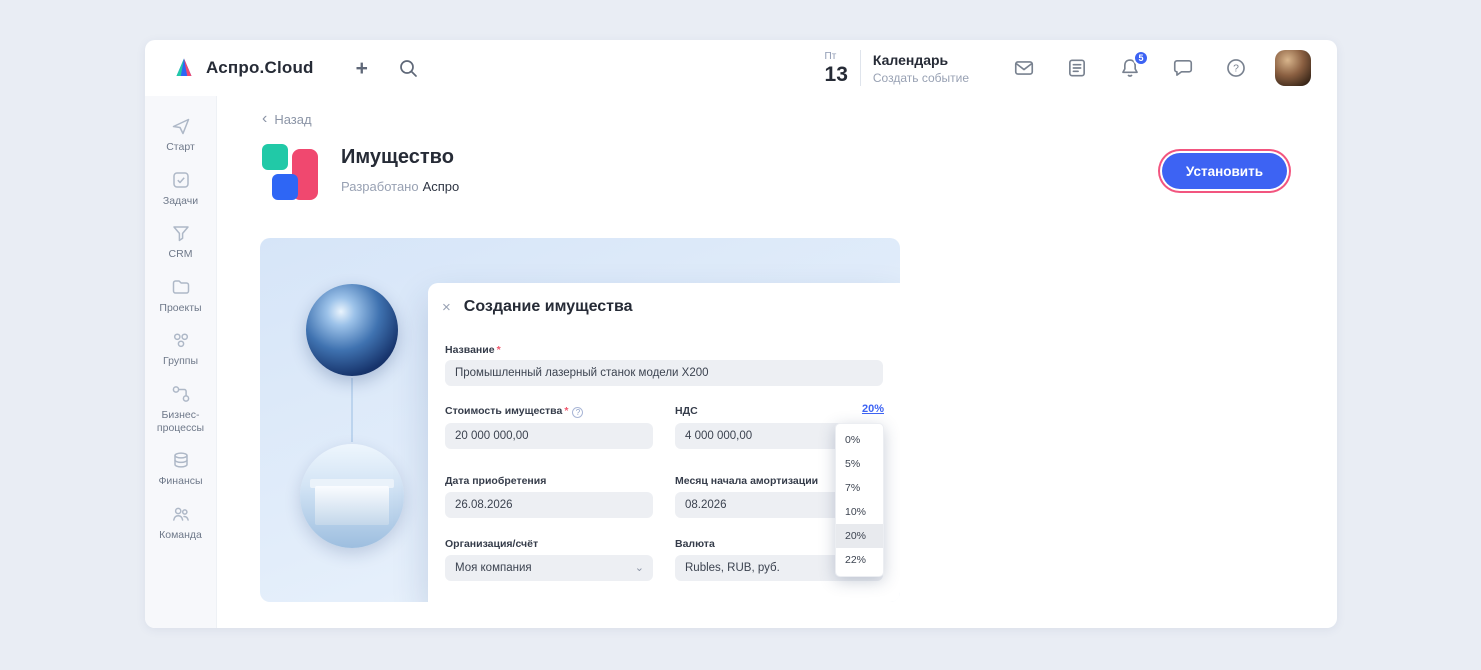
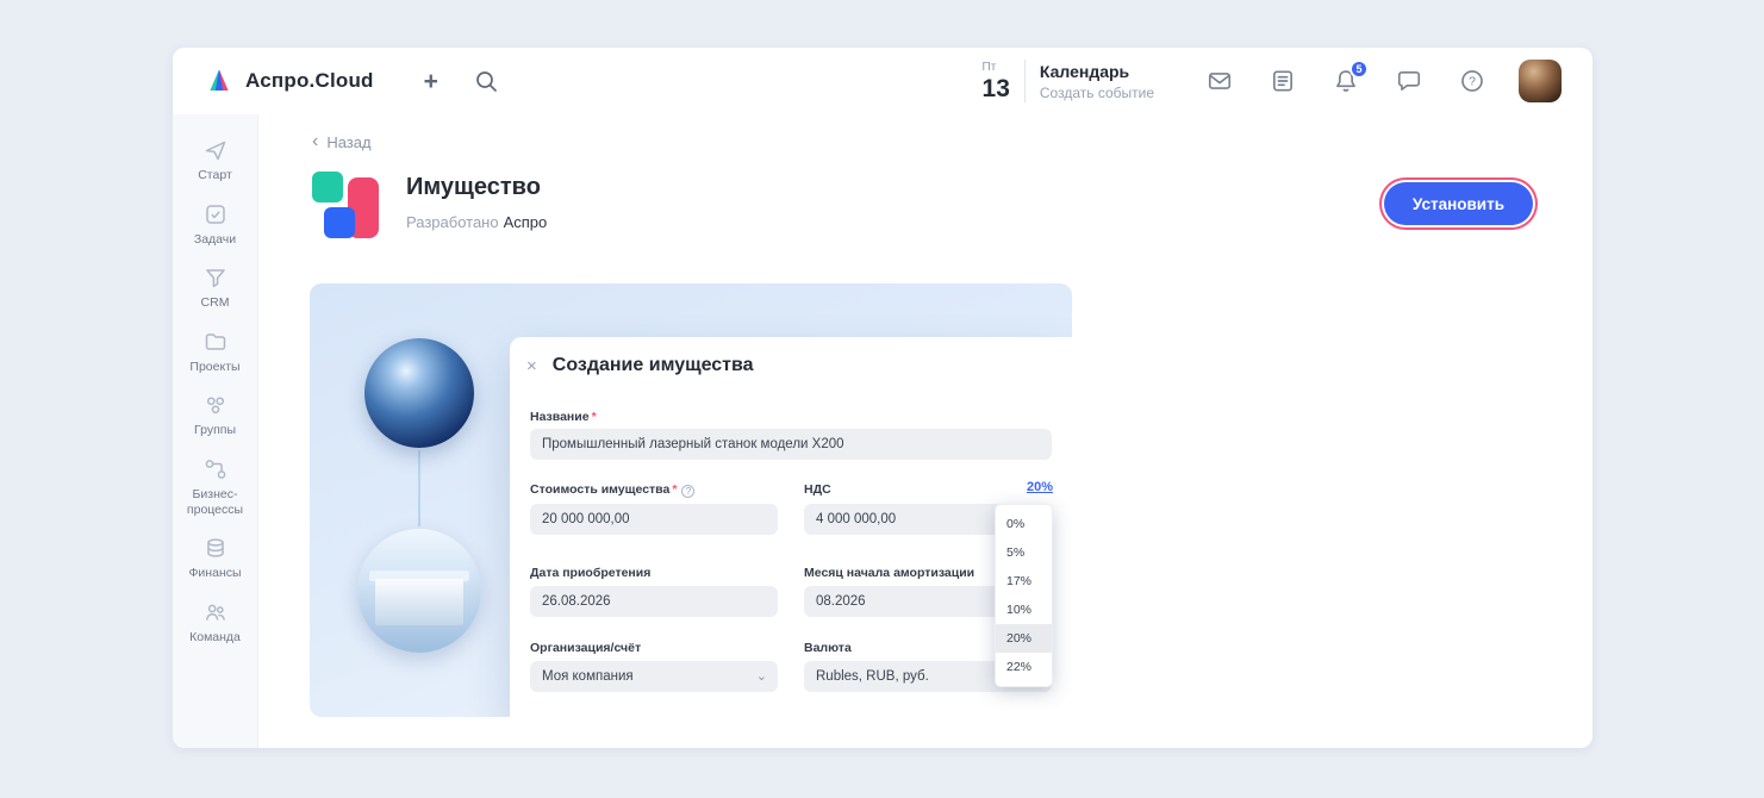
  Аспро.Cloud
  +
  Пт
  13
  Календарь
  Создать событие
  5
  ?
  Старт
  Задачи
  CRM
  Проекты
  Группы
  Бизнес-процессы
  Финансы
  Команда
  ‹
  Назад
  Имущество
  Разработано Аспро
  Установить
  ×
  Создание имущества
  Название *
  Промышленный лазерный станок модели X200
  Стоимость имущества * ?
  НДС
  20%
  20 000 000,00
  4 000 000,00
  Дата приобретения
  Месяц начала амортизации
  26.08.2026
  08.2026
  Организация/счёт
  Валюта
  Моя компания
  ⌄
  Rubles, RUB, руб.
  0%
  5%
- 7%
+ 17%
  10%
  20%
  22%
